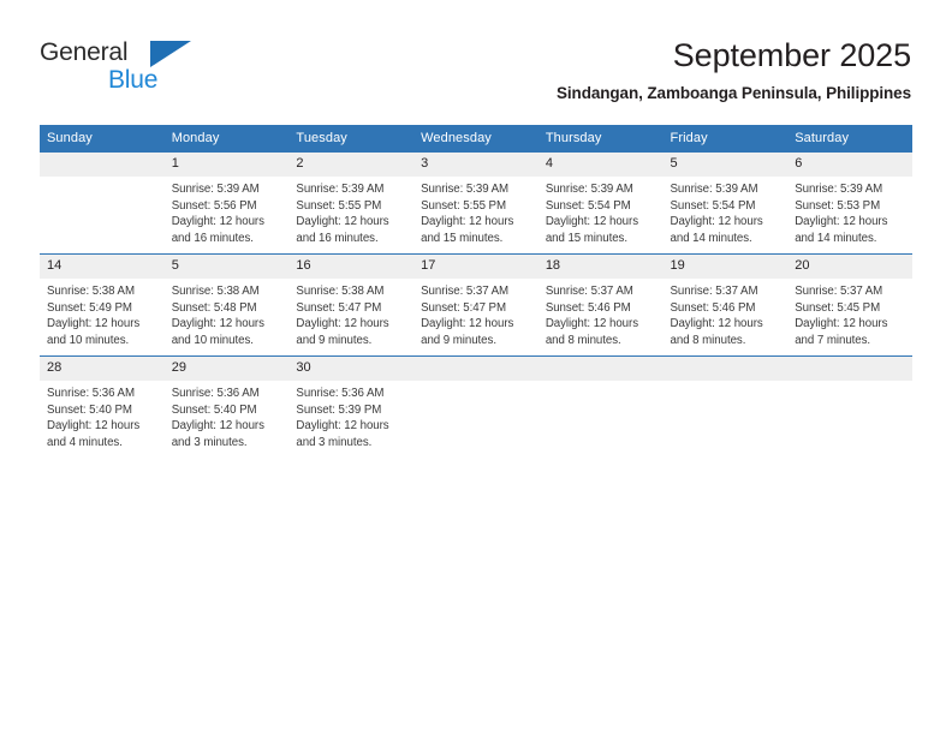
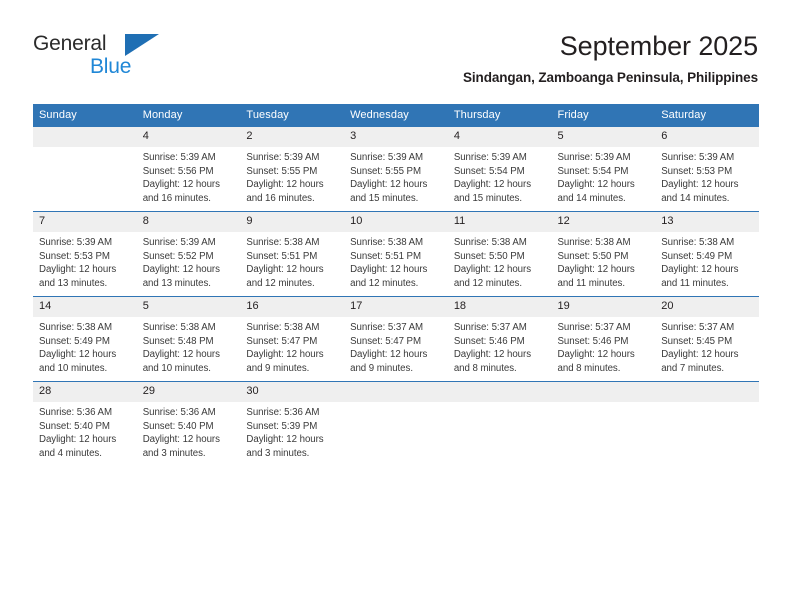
  General
  Blue
  September 2025
  Sindangan, Zamboanga Peninsula, Philippines
  Sunday	Monday	Tuesday	Wednesday	Thursday	Friday	Saturday
- 	1Sunrise: 5:39 AMSunset: 5:56 PMDaylight: 12 hours and 16 minutes.	2Sunrise: 5:39 AMSunset: 5:55 PMDaylight: 12 hours and 16 minutes.	3Sunrise: 5:39 AMSunset: 5:55 PMDaylight: 12 hours and 15 minutes.	4Sunrise: 5:39 AMSunset: 5:54 PMDaylight: 12 hours and 15 minutes.	5Sunrise: 5:39 AMSunset: 5:54 PMDaylight: 12 hours and 14 minutes.	6Sunrise: 5:39 AMSunset: 5:53 PMDaylight: 12 hours and 14 minutes.
+ 	4Sunrise: 5:39 AMSunset: 5:56 PMDaylight: 12 hours and 16 minutes.	2Sunrise: 5:39 AMSunset: 5:55 PMDaylight: 12 hours and 16 minutes.	3Sunrise: 5:39 AMSunset: 5:55 PMDaylight: 12 hours and 15 minutes.	4Sunrise: 5:39 AMSunset: 5:54 PMDaylight: 12 hours and 15 minutes.	5Sunrise: 5:39 AMSunset: 5:54 PMDaylight: 12 hours and 14 minutes.	6Sunrise: 5:39 AMSunset: 5:53 PMDaylight: 12 hours and 14 minutes.
+ 7Sunrise: 5:39 AMSunset: 5:53 PMDaylight: 12 hours and 13 minutes.	8Sunrise: 5:39 AMSunset: 5:52 PMDaylight: 12 hours and 13 minutes.	9Sunrise: 5:38 AMSunset: 5:51 PMDaylight: 12 hours and 12 minutes.	10Sunrise: 5:38 AMSunset: 5:51 PMDaylight: 12 hours and 12 minutes.	11Sunrise: 5:38 AMSunset: 5:50 PMDaylight: 12 hours and 12 minutes.	12Sunrise: 5:38 AMSunset: 5:50 PMDaylight: 12 hours and 11 minutes.	13Sunrise: 5:38 AMSunset: 5:49 PMDaylight: 12 hours and 11 minutes.
  14Sunrise: 5:38 AMSunset: 5:49 PMDaylight: 12 hours and 10 minutes.	5Sunrise: 5:38 AMSunset: 5:48 PMDaylight: 12 hours and 10 minutes.	16Sunrise: 5:38 AMSunset: 5:47 PMDaylight: 12 hours and 9 minutes.	17Sunrise: 5:37 AMSunset: 5:47 PMDaylight: 12 hours and 9 minutes.	18Sunrise: 5:37 AMSunset: 5:46 PMDaylight: 12 hours and 8 minutes.	19Sunrise: 5:37 AMSunset: 5:46 PMDaylight: 12 hours and 8 minutes.	20Sunrise: 5:37 AMSunset: 5:45 PMDaylight: 12 hours and 7 minutes.
  28Sunrise: 5:36 AMSunset: 5:40 PMDaylight: 12 hours and 4 minutes.	29Sunrise: 5:36 AMSunset: 5:40 PMDaylight: 12 hours and 3 minutes.	30Sunrise: 5:36 AMSunset: 5:39 PMDaylight: 12 hours and 3 minutes.
